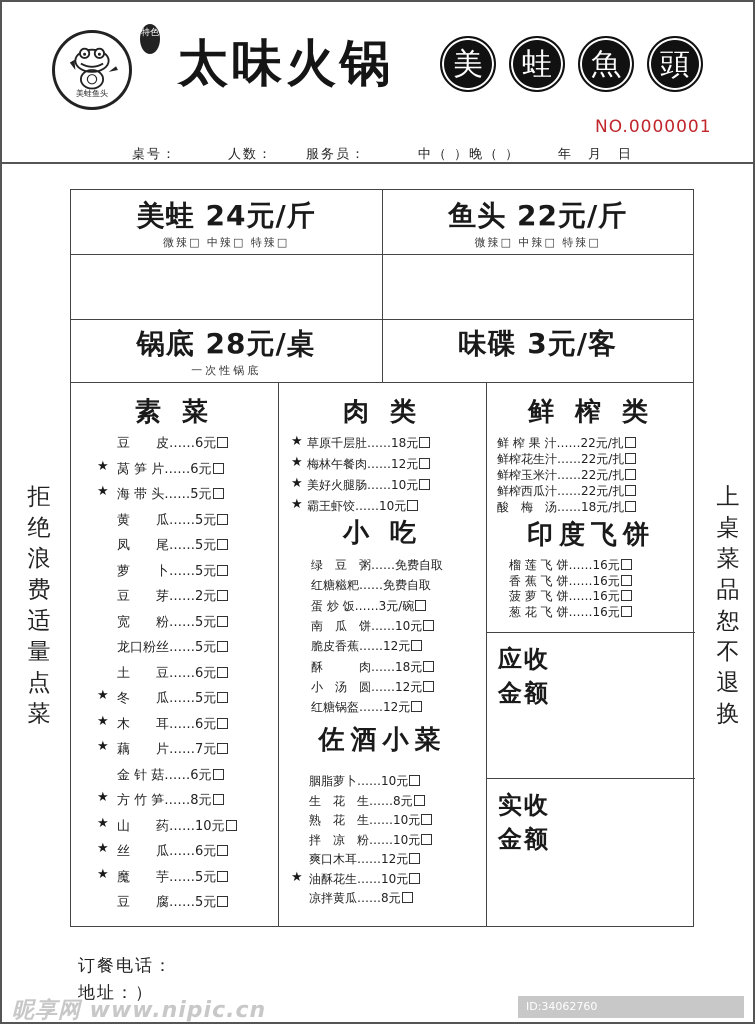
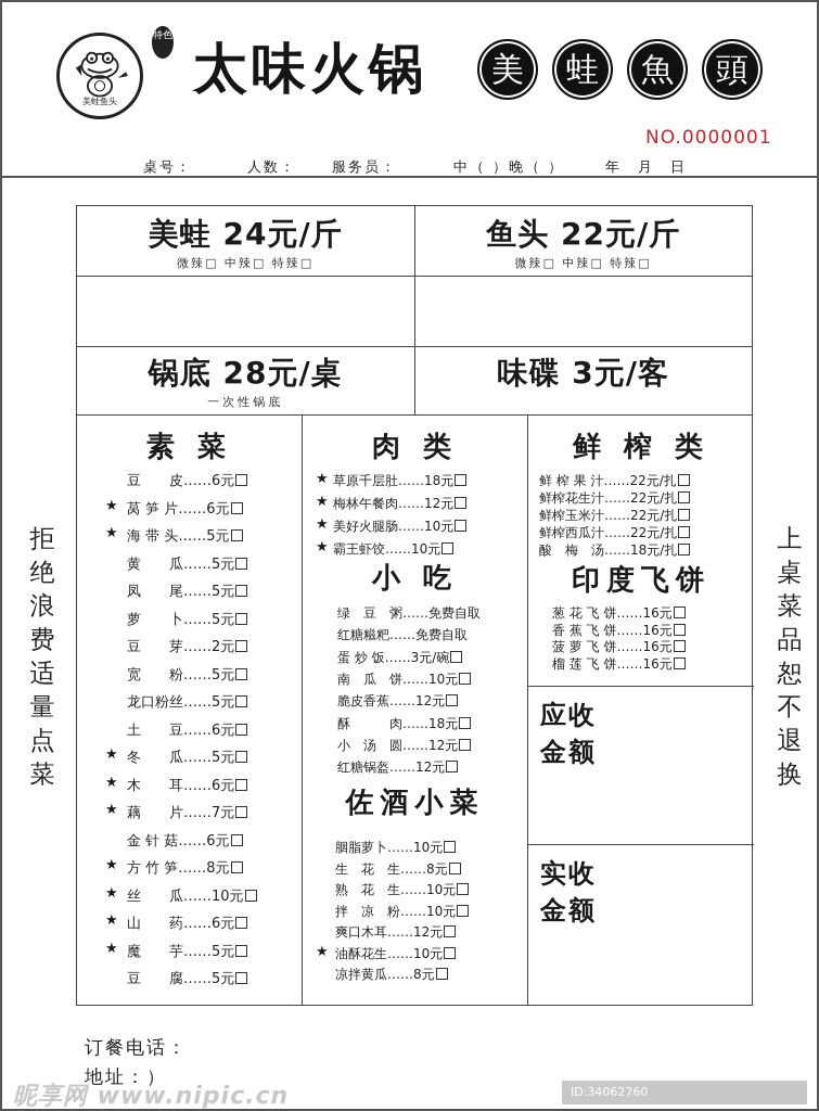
  美蛙鱼头
  特色
  太味火锅
  美
  蛙
  魚
  頭
  NO.0000001
  桌号：
  人数：
  服务员：
  中（ ）晚（ ）
  年 月 日
  美蛙 24元/斤
  微辣□ 中辣□ 特辣□
  鱼头 22元/斤
  微辣□ 中辣□ 特辣□
  锅底 28元/桌
  一次性锅底
  味碟 3元/客
  素 菜
  豆 皮……6元
  ★
  莴 笋 片……6元
  ★
  海 带 头……5元
  黄 瓜……5元
  凤 尾……5元
  萝 卜……5元
  豆 芽……2元
  宽 粉……5元
  龙口粉丝……5元
  土 豆……6元
  ★
  冬 瓜……5元
  ★
  木 耳……6元
  ★
  藕 片……7元
  金 针 菇……6元
  ★
  方 竹 笋……8元
  ★
- 山 药……10元
+ 丝 瓜……10元
  ★
- 丝 瓜……6元
+ 山 药……6元
  ★
  魔 芋……5元
  豆 腐……5元
  肉 类
  小 吃
  佐酒小菜
  ★
  草原千层肚……18元
  ★
  梅林午餐肉……12元
  ★
  美好火腿肠……10元
  ★
  霸王虾饺……10元
  绿 豆 粥……免费自取
  红糖糍粑……免费自取
  蛋 炒 饭……3元/碗
  南 瓜 饼……10元
  脆皮香蕉……12元
  酥 肉……18元
  小 汤 圆……12元
  红糖锅盔……12元
  胭脂萝卜……10元
  生 花 生……8元
  熟 花 生……10元
  拌 凉 粉……10元
  爽口木耳……12元
  ★
  油酥花生……10元
  凉拌黄瓜……8元
  鲜 榨 类
  印度飞饼
  应收
  金额
  实收
  金额
  鲜 榨 果 汁……22元/扎
  鲜榨花生汁……22元/扎
  鲜榨玉米汁……22元/扎
  鲜榨西瓜汁……22元/扎
  酸 梅 汤……18元/扎
- 榴 莲 飞 饼……16元
+ 葱 花 飞 饼……16元
  香 蕉 飞 饼……16元
  菠 萝 飞 饼……16元
- 葱 花 飞 饼……16元
+ 榴 莲 飞 饼……16元
  拒绝浪费适量点菜
  上桌菜品恕不退换
  订餐电话：
  地址：）
  昵享网 www.nipic.cn
